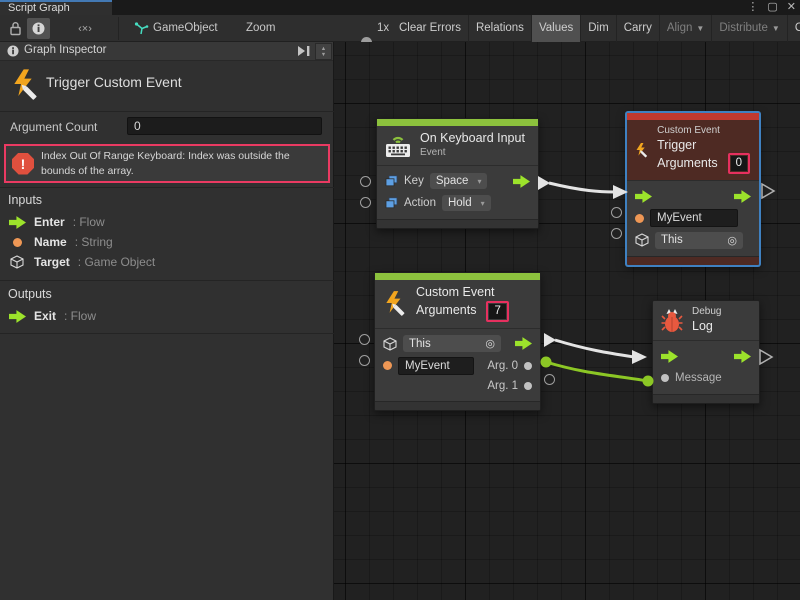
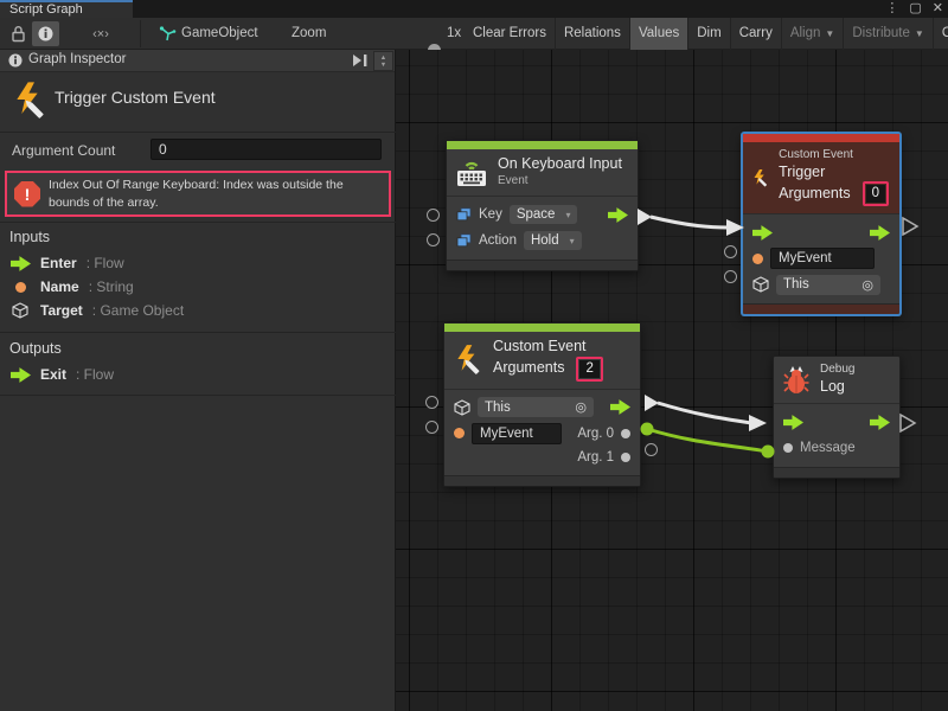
  Script Graph
  ⋮
  ▢
  ✕
  ‹×›
  GameObject
  Zoom
  1x
  Clear Errors
  Relations
  Values
  Dim
  Carry
  Align ▼
  Distribute ▼
  Graph Inspector
  Trigger Custom Event
  Argument Count
  0
  !
  Index Out Of Range Keyboard: Index was outside the bounds of the array.
  Inputs
  Enter
  : Flow
  Name
  : String
  Target
  : Game Object
  Outputs
  Exit
  : Flow
  On Keyboard Input
  Event
  Key
  Space
  ▾
  Action
  Hold
  ▾
  Custom Event
  Trigger
  Arguments
  0
  MyEvent
  This
  ◎
  Custom Event
  Arguments
- 7
+ 2
  This
  ◎
  MyEvent
  Arg. 0
  Arg. 1
  Debug
  Log
  Message
